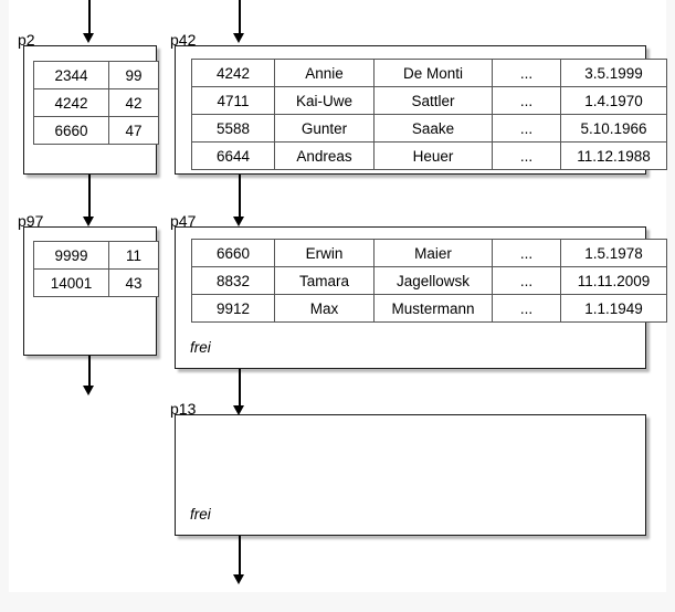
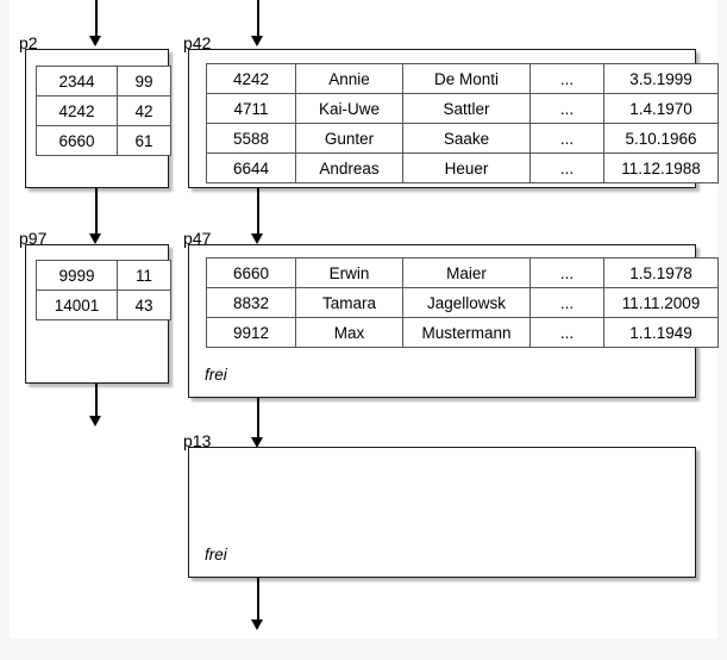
  p2
  2344	99
  4242	42
- 6660	47
+ 6660	61
  p42
  4242	Annie	De Monti	...	3.5.1999
  4711	Kai-Uwe	Sattler	...	1.4.1970
  5588	Gunter	Saake	...	5.10.1966
  6644	Andreas	Heuer	...	11.12.1988
  p97
  9999	11
  14001	43
  p47
  6660	Erwin	Maier	...	1.5.1978
  8832	Tamara	Jagellowsk	...	11.11.2009
  9912	Max	Mustermann	...	1.1.1949
  frei
  p13
  frei
